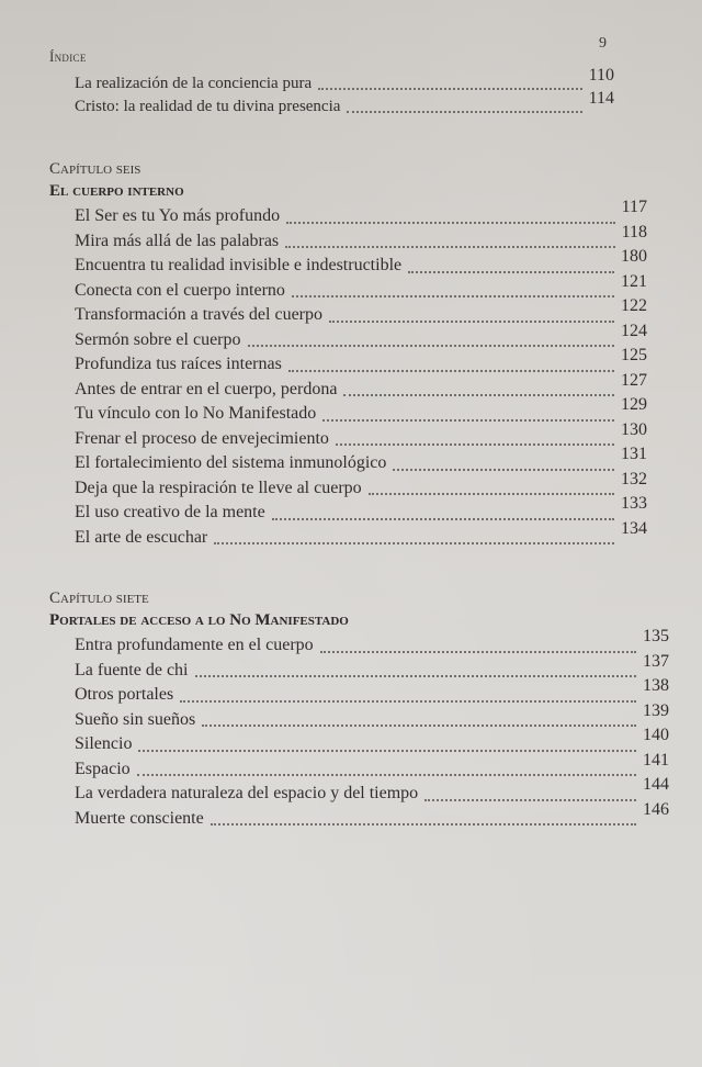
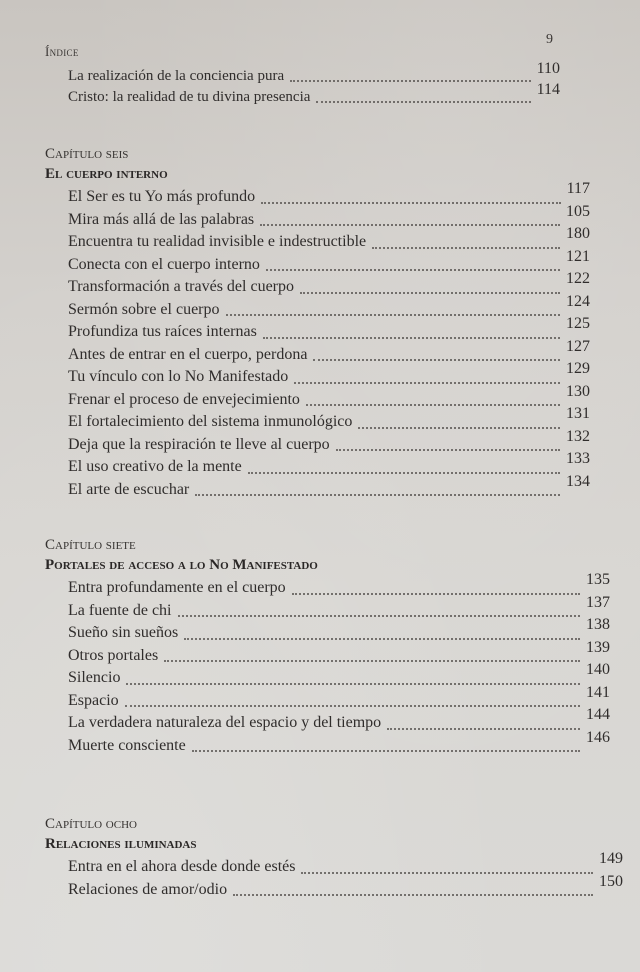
  Índice
  9
  La realización de la conciencia pura
  110
  Cristo: la realidad de tu divina presencia
  114
  Capítulo seis
  El cuerpo interno
  El Ser es tu Yo más profundo
  117
  Mira más allá de las palabras
- 118
+ 105
  Encuentra tu realidad invisible e indestructible
  180
  Conecta con el cuerpo interno
  121
  Transformación a través del cuerpo
  122
  Sermón sobre el cuerpo
  124
  Profundiza tus raíces internas
  125
  Antes de entrar en el cuerpo, perdona
  127
  Tu vínculo con lo No Manifestado
  129
  Frenar el proceso de envejecimiento
  130
  El fortalecimiento del sistema inmunológico
  131
  Deja que la respiración te lleve al cuerpo
  132
  El uso creativo de la mente
  133
  El arte de escuchar
  134
  Capítulo siete
  Portales de acceso a lo No Manifestado
  Entra profundamente en el cuerpo
  135
  La fuente de chi
  137
- Otros portales
+ Sueño sin sueños
  138
- Sueño sin sueños
+ Otros portales
  139
  Silencio
  140
  Espacio
  141
  La verdadera naturaleza del espacio y del tiempo
  144
  Muerte consciente
  146
+ Capítulo ocho
+ Relaciones iluminadas
+ Entra en el ahora desde donde estés
+ 149
+ Relaciones de amor/odio
+ 150
